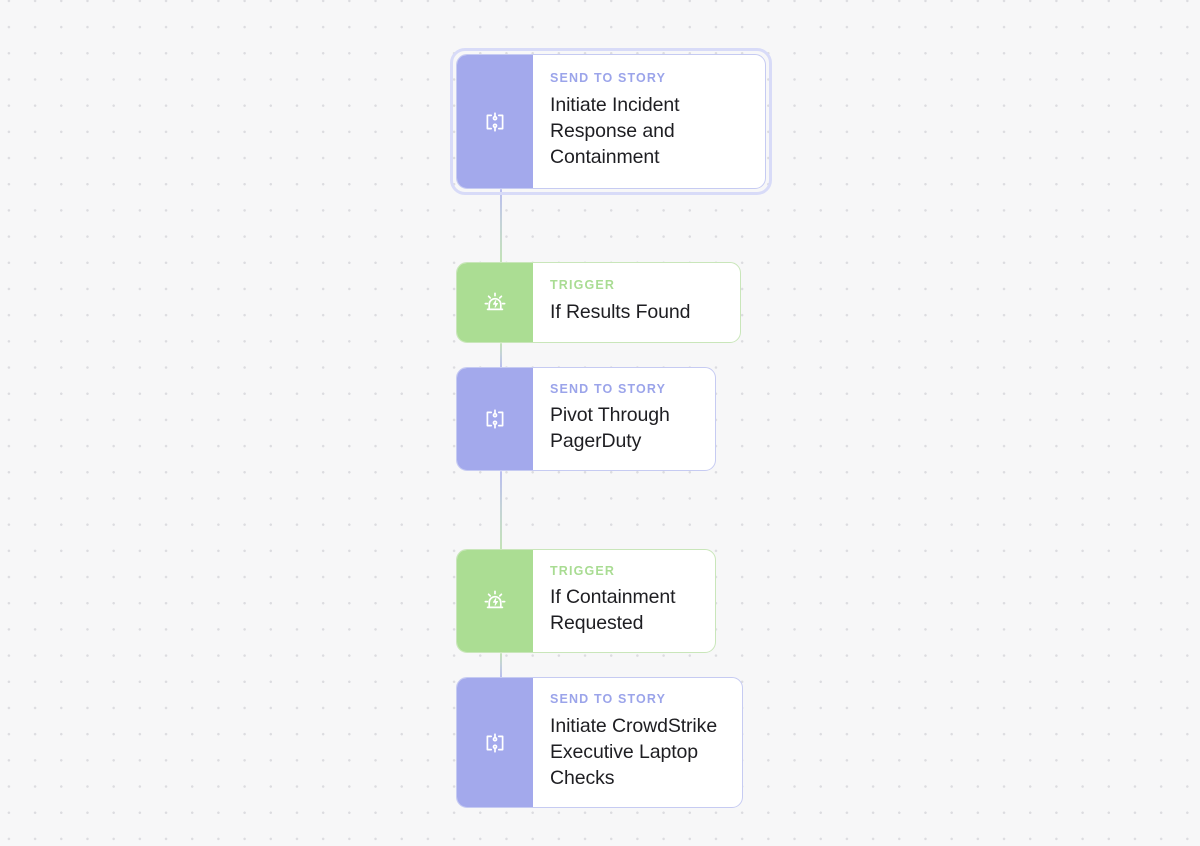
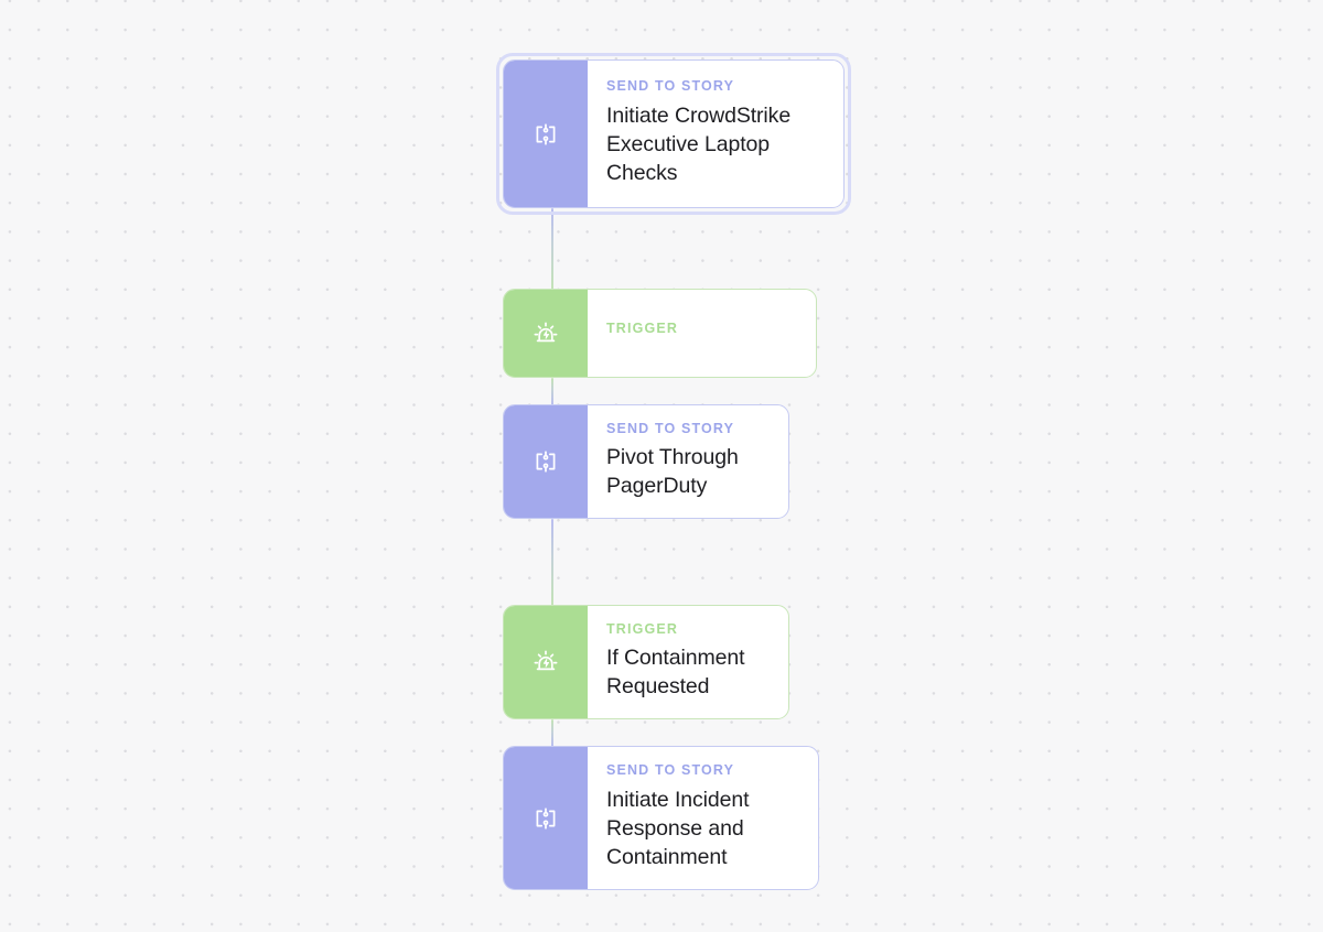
  SEND TO STORY
- Initiate Incident Response and Containment
+ Initiate CrowdStrike Executive Laptop Checks
  TRIGGER
- If Results Found
  SEND TO STORY
  Pivot Through PagerDuty
  TRIGGER
  If Containment Requested
  SEND TO STORY
- Initiate CrowdStrike Executive Laptop Checks
+ Initiate Incident Response and Containment
